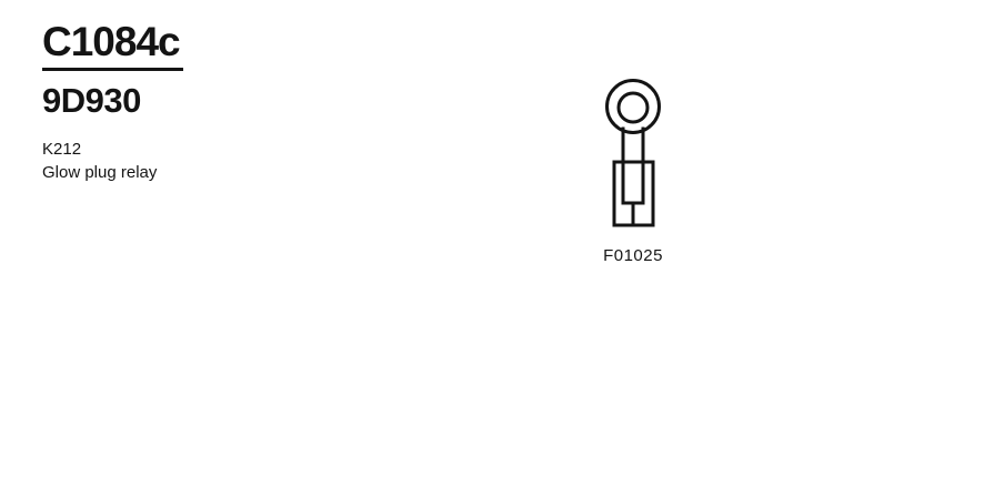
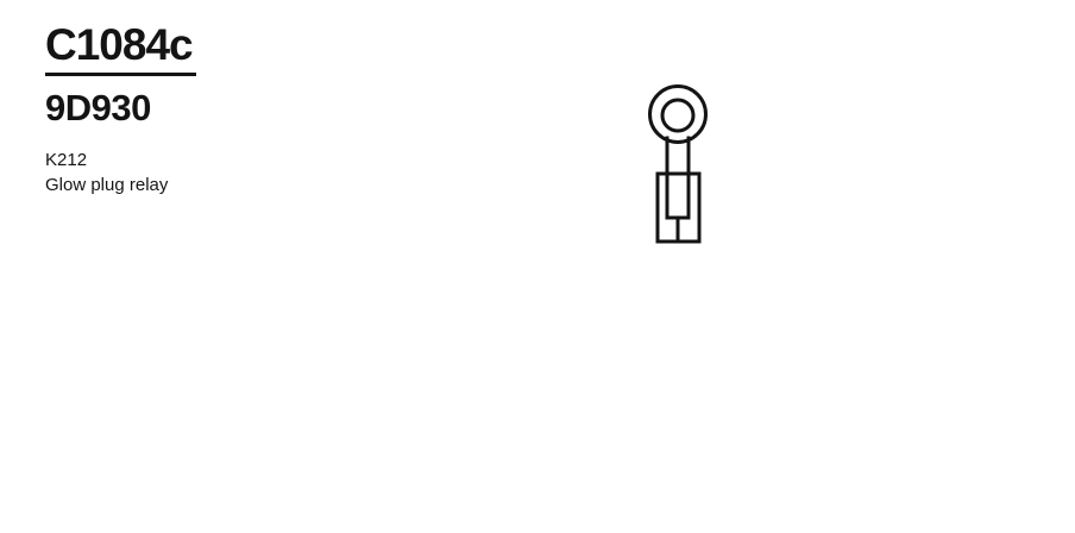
  C1084c
  9D930
  K212
  Glow plug relay
- F01025
